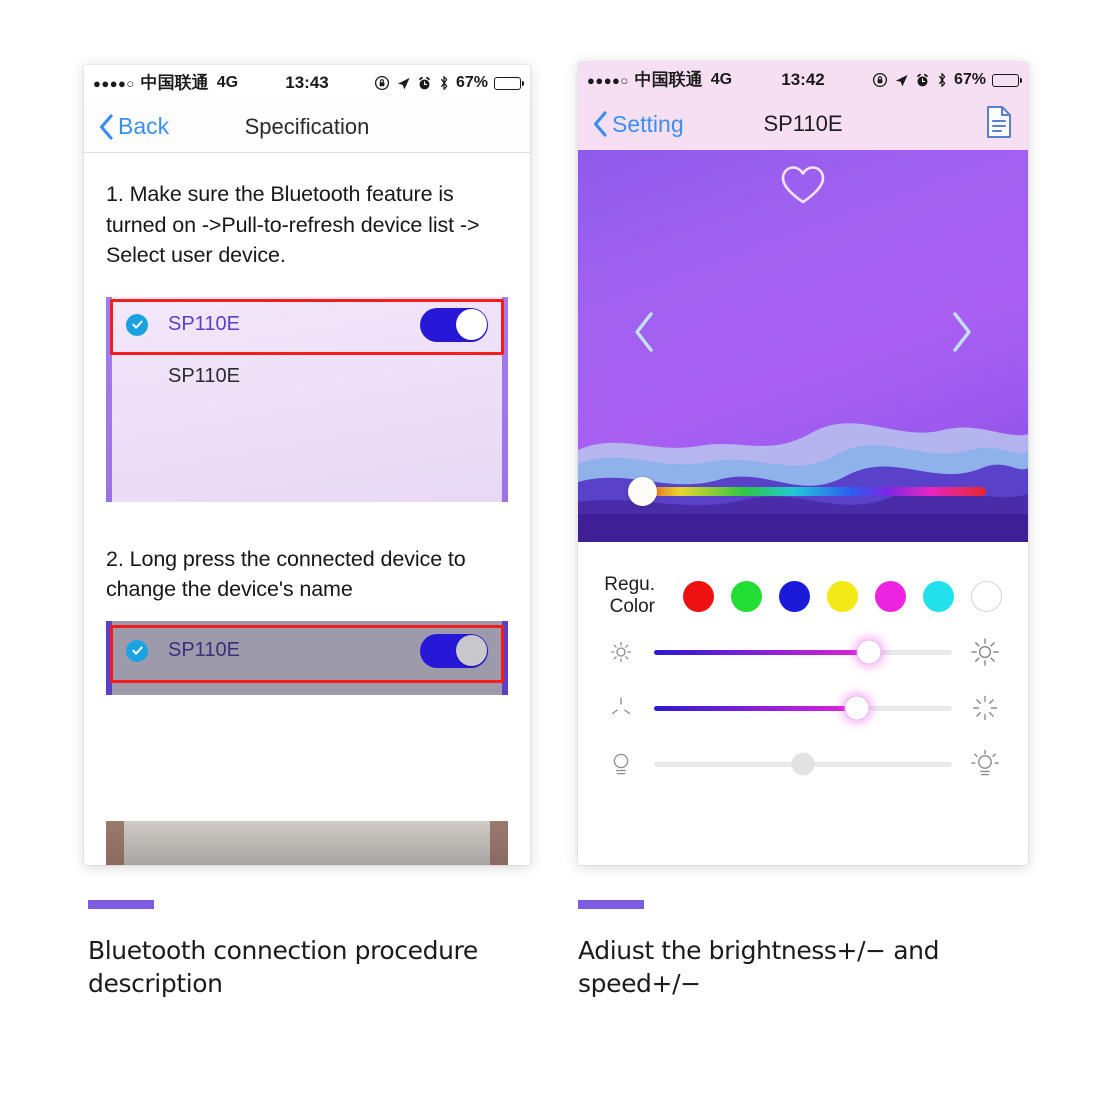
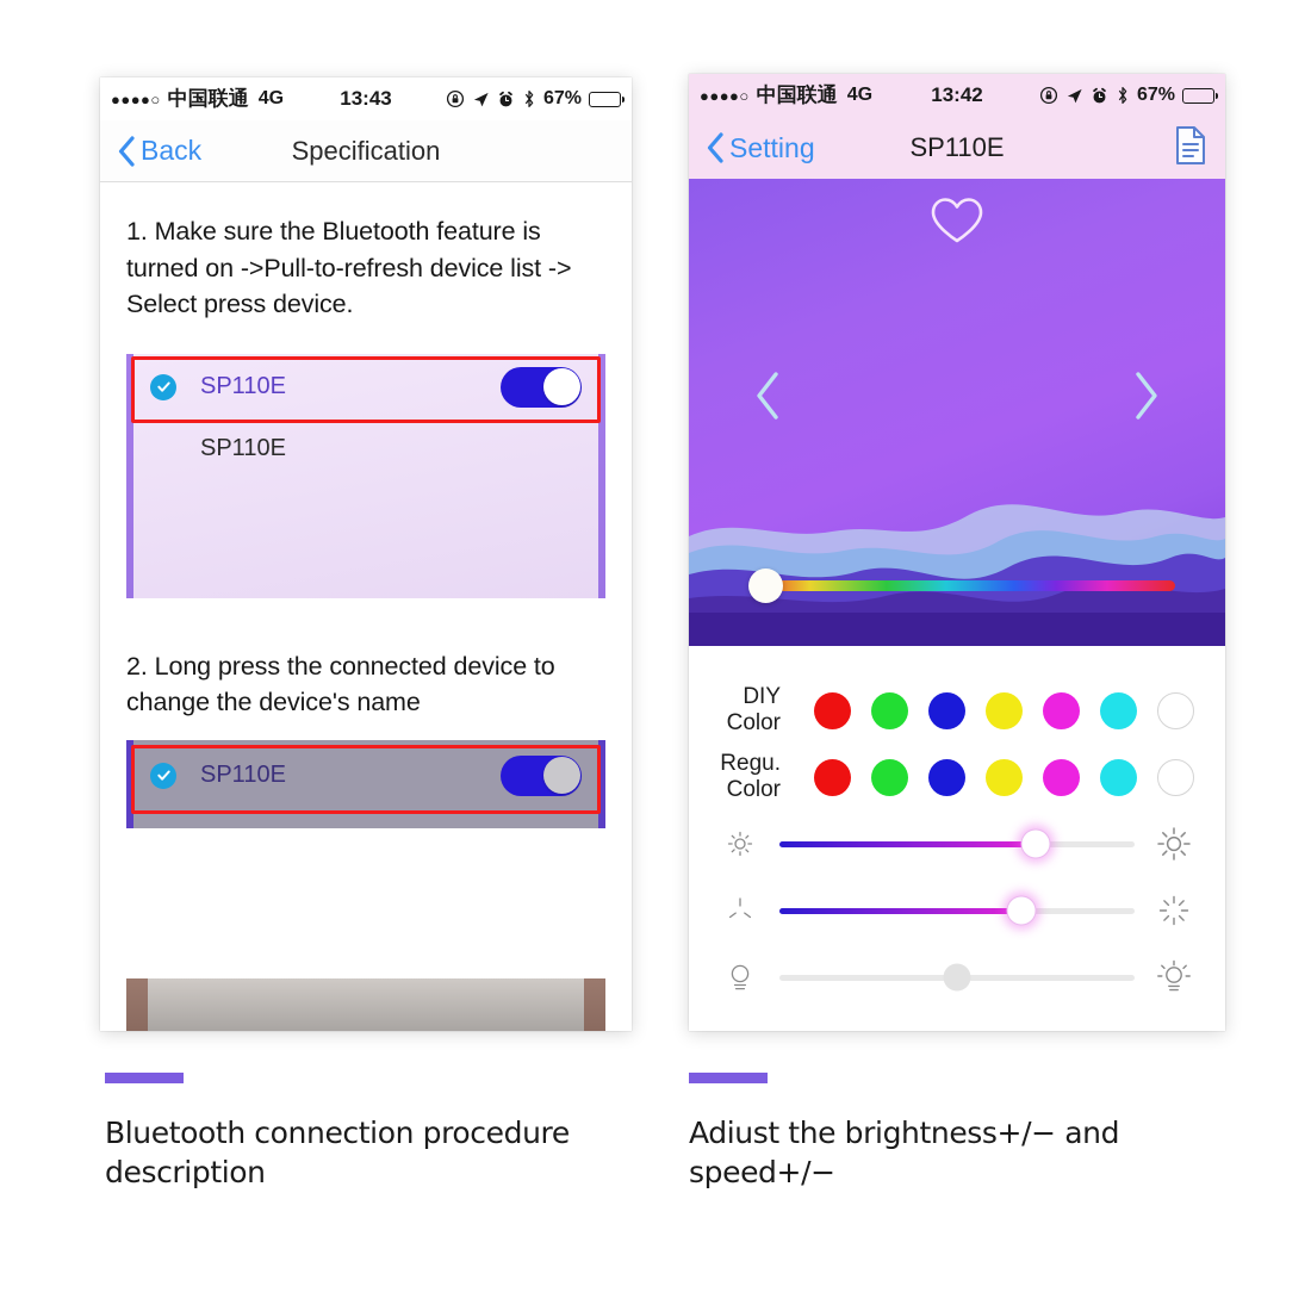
  ●●●●○
  中国联通
  4G
  13:43
  67%
  Back
  Specification
- 1. Make sure the Bluetooth feature is turned on ->Pull-to-refresh device list -> Select user device.
+ 1. Make sure the Bluetooth feature is turned on ->Pull-to-refresh device list -> Select press device.
  SP110E
  SP110E
  2. Long press the connected device to change the device's name
  SP110E
  ●●●●○
  中国联通
  4G
  13:42
  67%
  Setting
  SP110E
+ DIY Color
  Regu. Color
  Bluetooth connection procedure description
  Adiust the brightness+/− and speed+/−
